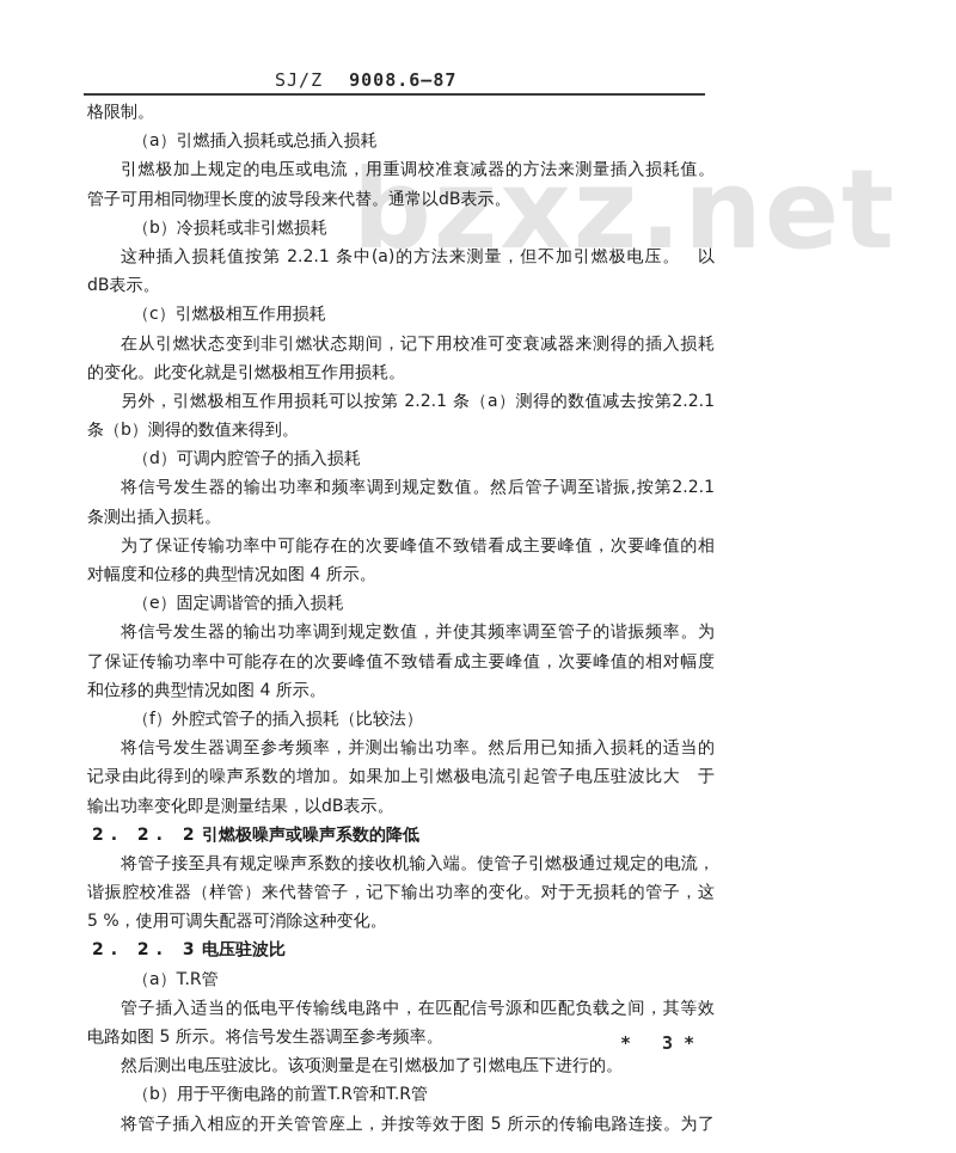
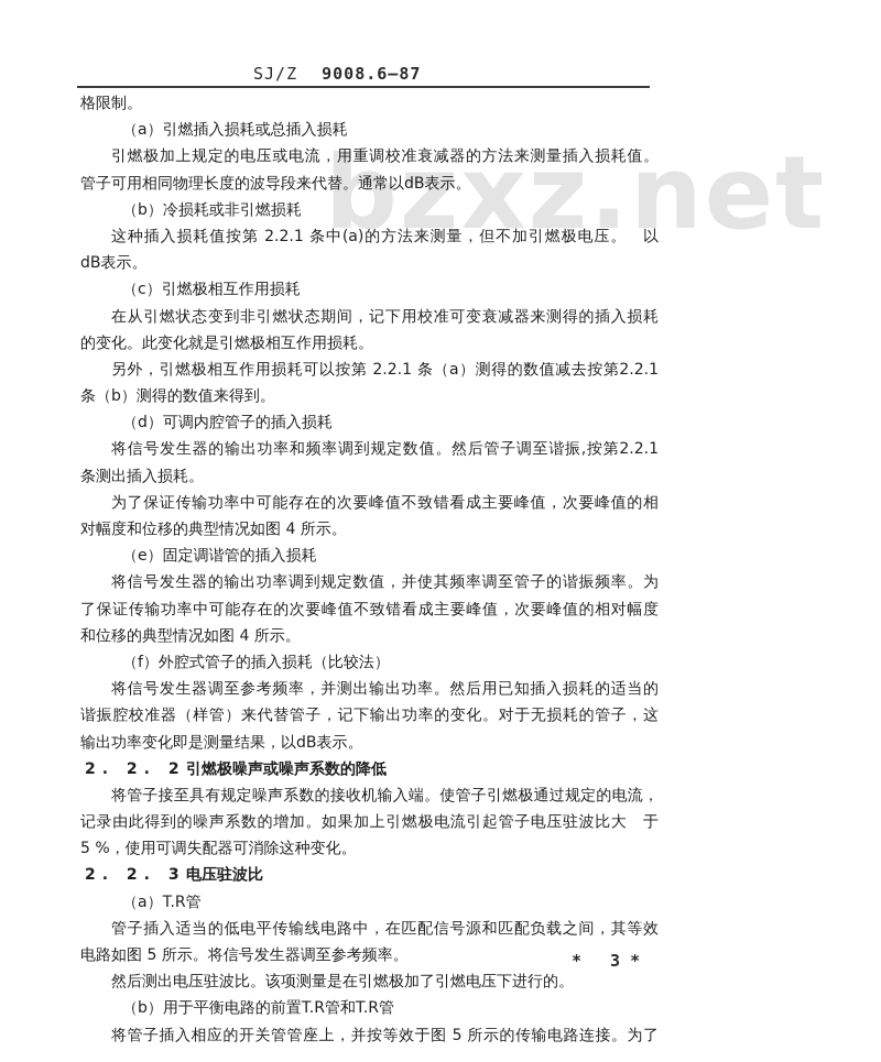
  SJ/Z 9008.6—87
  bzxz.net
  格限制。
  （a）引燃插入损耗或总插入损耗
  引燃极加上规定的电压或电流，用重调校准衰减器的方法来测量插入损耗值。
  管子可用相同物理长度的波导段来代替。通常以dB表示。
  （b）冷损耗或非引燃损耗
  这种插入损耗值按第 2.2.1 条中(a)的方法来测量，但不加引燃极电压。 以
  dB表示。
  （c）引燃极相互作用损耗
  在从引燃状态变到非引燃状态期间，记下用校准可变衰减器来测得的插入损耗
  的变化。此变化就是引燃极相互作用损耗。
  另外，引燃极相互作用损耗可以按第 2.2.1 条（a）测得的数值减去按第2.2.1
  条（b）测得的数值来得到。
  （d）可调内腔管子的插入损耗
  将信号发生器的输出功率和频率调到规定数值。然后管子调至谐振,按第2.2.1
  条测出插入损耗。
  为了保证传输功率中可能存在的次要峰值不致错看成主要峰值，次要峰值的相
  对幅度和位移的典型情况如图 4 所示。
  （e）固定调谐管的插入损耗
  将信号发生器的输出功率调到规定数值，并使其频率调至管子的谐振频率。为
  了保证传输功率中可能存在的次要峰值不致错看成主要峰值，次要峰值的相对幅度
  和位移的典型情况如图 4 所示。
  （f）外腔式管子的插入损耗（比较法）
  将信号发生器调至参考频率，并测出输出功率。然后用已知插入损耗的适当的
- 记录由此得到的噪声系数的增加。如果加上引燃极电流引起管子电压驻波比大 于
+ 谐振腔校准器（样管）来代替管子，记下输出功率的变化。对于无损耗的管子，这
  输出功率变化即是测量结果，以dB表示。
  2. 2. 2引燃极噪声或噪声系数的降低
  将管子接至具有规定噪声系数的接收机输入端。使管子引燃极通过规定的电流，
- 谐振腔校准器（样管）来代替管子，记下输出功率的变化。对于无损耗的管子，这
+ 记录由此得到的噪声系数的增加。如果加上引燃极电流引起管子电压驻波比大 于
  5 %，使用可调失配器可消除这种变化。
  2. 2. 3电压驻波比
  （a）T.R管
  管子插入适当的低电平传输线电路中，在匹配信号源和匹配负载之间，其等效
  电路如图 5 所示。将信号发生器调至参考频率。
  然后测出电压驻波比。该项测量是在引燃极加了引燃电压下进行的。
  （b）用于平衡电路的前置T.R管和T.R管
  将管子插入相应的开关管管座上，并按等效于图 5 所示的传输电路连接。为了
  * 3 *
